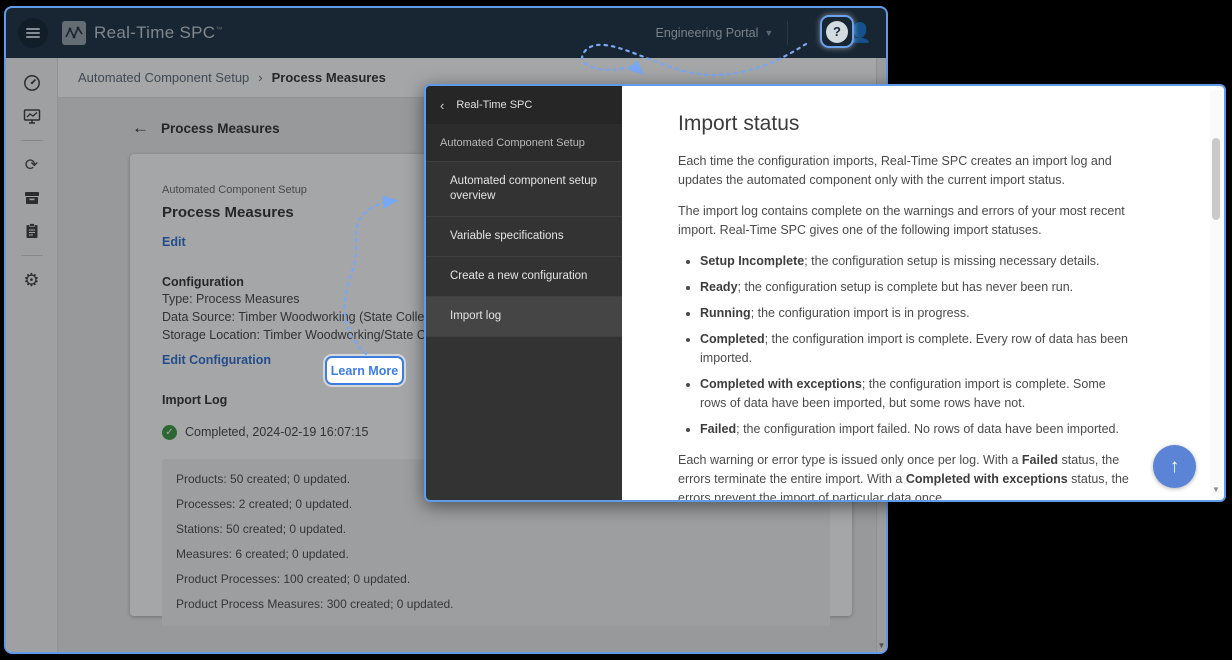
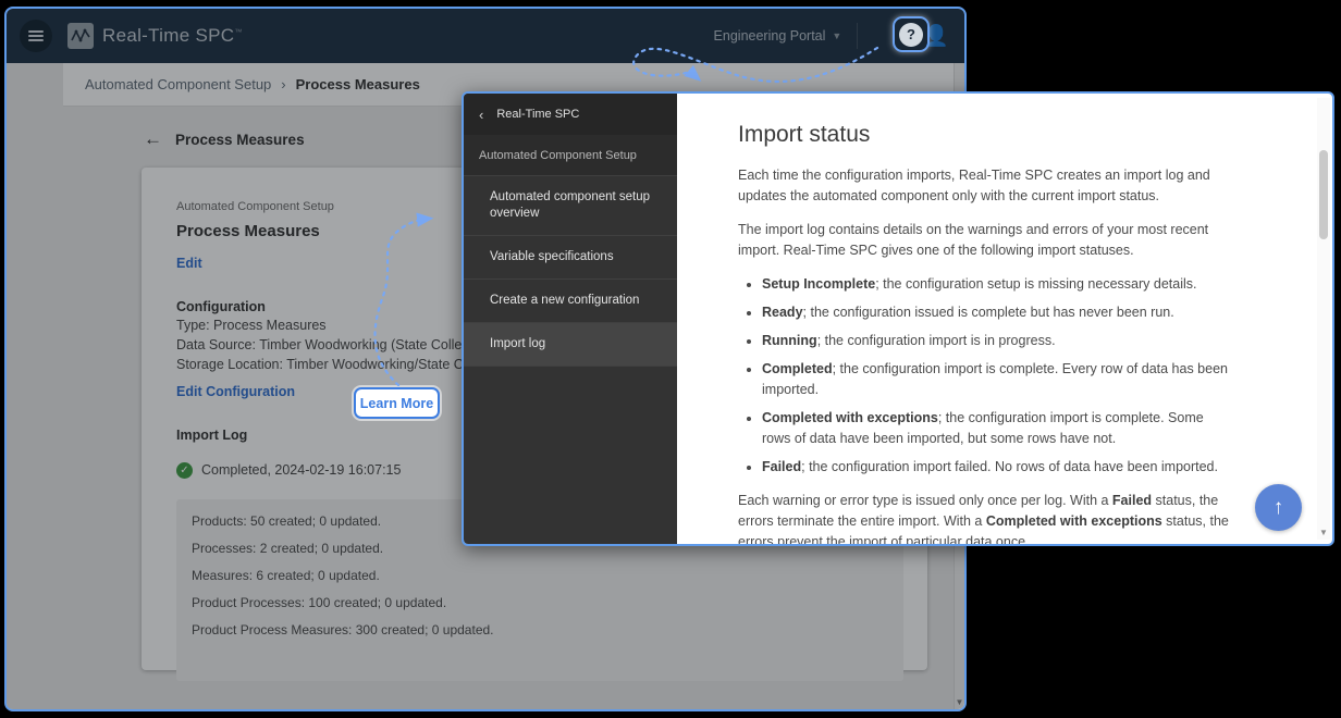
  Real-Time SPC
  Engineering Portal
  ▼
  👤
- ⟳
- ⚙
  Automated Component Setup
  ›
  Process Measures
  ←
  Process Measures
  Automated Component Setup
  Process Measures
  Edit
  Configuration
  Type: Process Measures
  Storage Location: Timber Woodwrking/State C
  Edit Configuration
  Import Log
  ✓
  Completed, 2024-02-19 16:07:15
  Products: 50 created; 0 updated.
  Processes: 2 created; 0 updated.
- Stations: 50 created; 0 updated.
  Measures: 6 created; 0 updated.
  Product Processes: 100 created; 0 updated.
  Product Process Measures: 300 created; 0 updated.
  ▼
  Learn More
  ?
  ‹
  Real-Time SPC
  Automated Component Setup
  Automated component setup overview
  Variable specifications
  Create a new configuration
  Import log
  Import status
  Each time the configuration imports, Real-Time SPC creates an import log and updates the automated component only with the current import status.
- The import log contains complete on the warnings and errors of your most recent import. Real-Time SPC gives one of the following import statuses.
+ The import log contains details on the warnings and errors of your most recent import. Real-Time SPC gives one of the following import statuses.
  Setup Incomplete; the configuration setup is missing necessary details.
- Ready; the configuration setup is complete but has never been run.
+ Ready; the configuration issued is complete but has never been run.
  Running; the configuration import is in progress.
  Completed; the configuration import is complete. Every row of data has been imported.
  Completed with exceptions; the configuration import is complete. Some rows of data have been imported, but some rows have not.
  Failed; the configuration import failed. No rows of data have been imported.
  Each warning or error type is issued only once per log. With a Failed status, the errors terminate the entire import. With a Completed with exceptions status, the errors prevent the import of particular data once.
  ↑
  ▼
